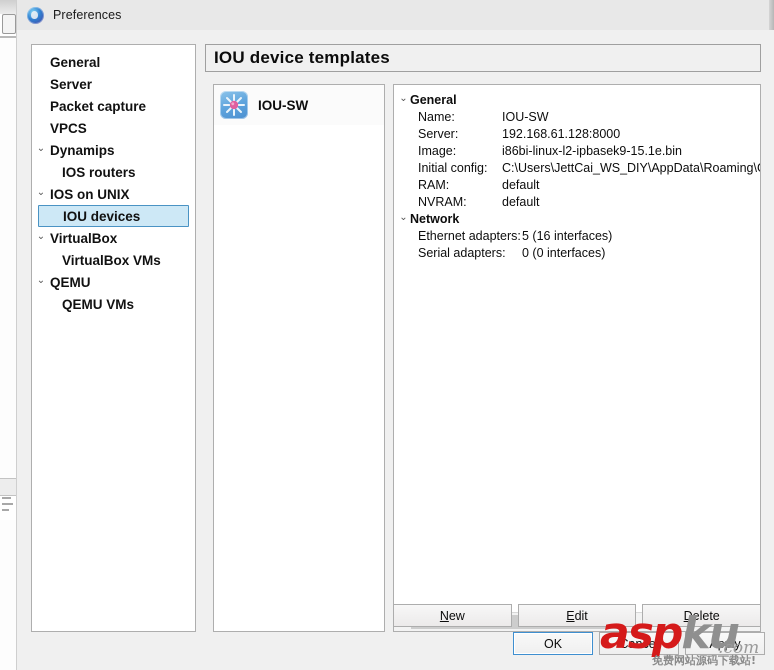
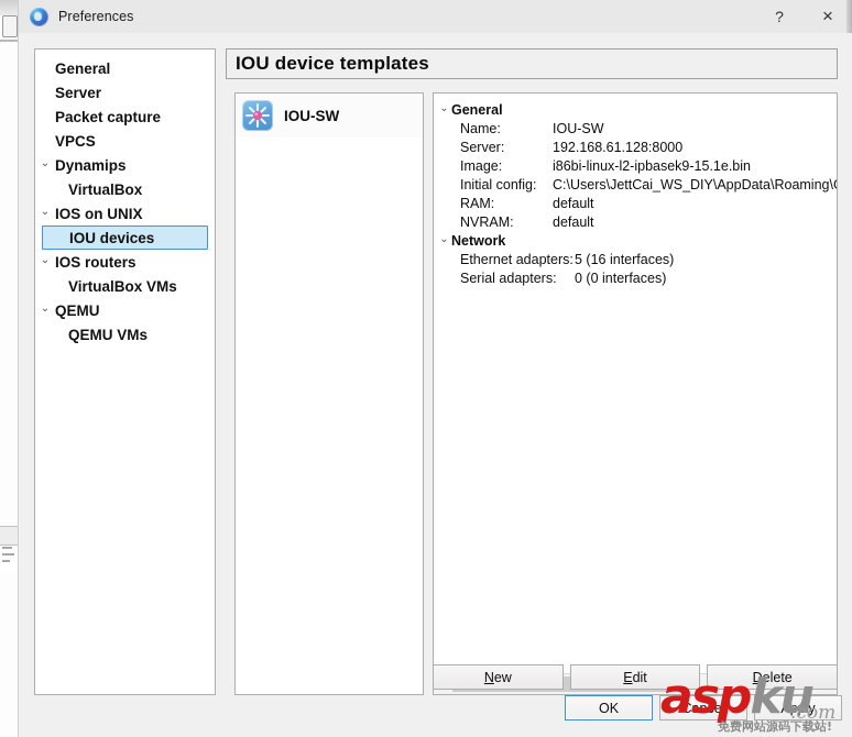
  Preferences
+ ?
+ ×
  General
  Server
  Packet capture
  VPCS
  ⌄
  Dynamips
- IOS routers
+ VirtualBox
  ⌄
  IOS on UNIX
  IOU devices
  ⌄
- VirtualBox
+ IOS routers
  VirtualBox VMs
  ⌄
  QEMU
  QEMU VMs
  IOU device templates
  IOU-SW
  ⌄
  General
  Name:
  IOU-SW
  Server:
  192.168.61.128:8000
  Image:
  i86bi-linux-l2-ipbasek9-15.1e.bin
  Initial config:
  C:\Users\JettCai_WS_DIY\AppData\Roaming\
  RAM:
  default
  NVRAM:
  default
  ⌄
  Network
  Ethernet adapters:
  5 (16 interfaces)
  Serial adapters:
  0 (0 interfaces)
  N
  ew
  E
  dit
  D
  elete
  OK
  Cancel
  Apply
  aspku
  .com
  免费网站源码下载站!
